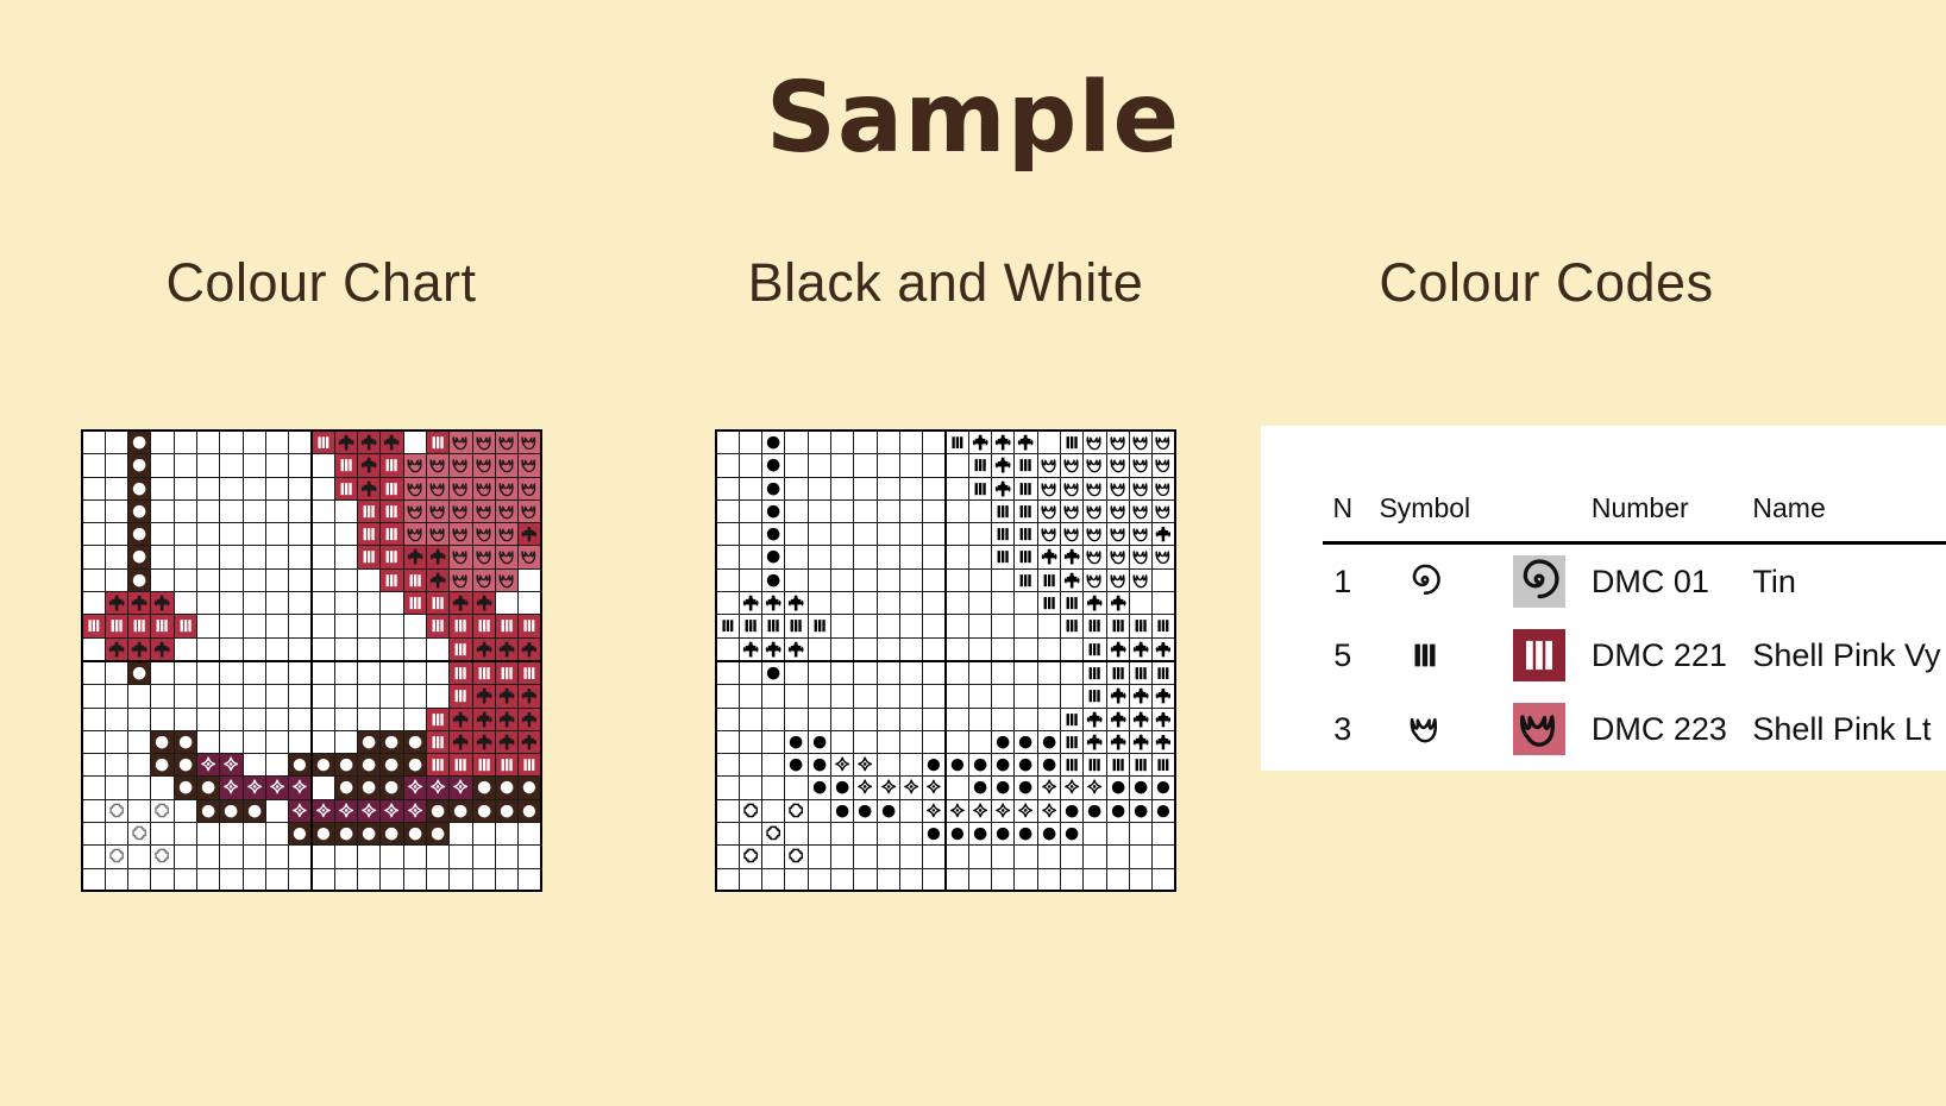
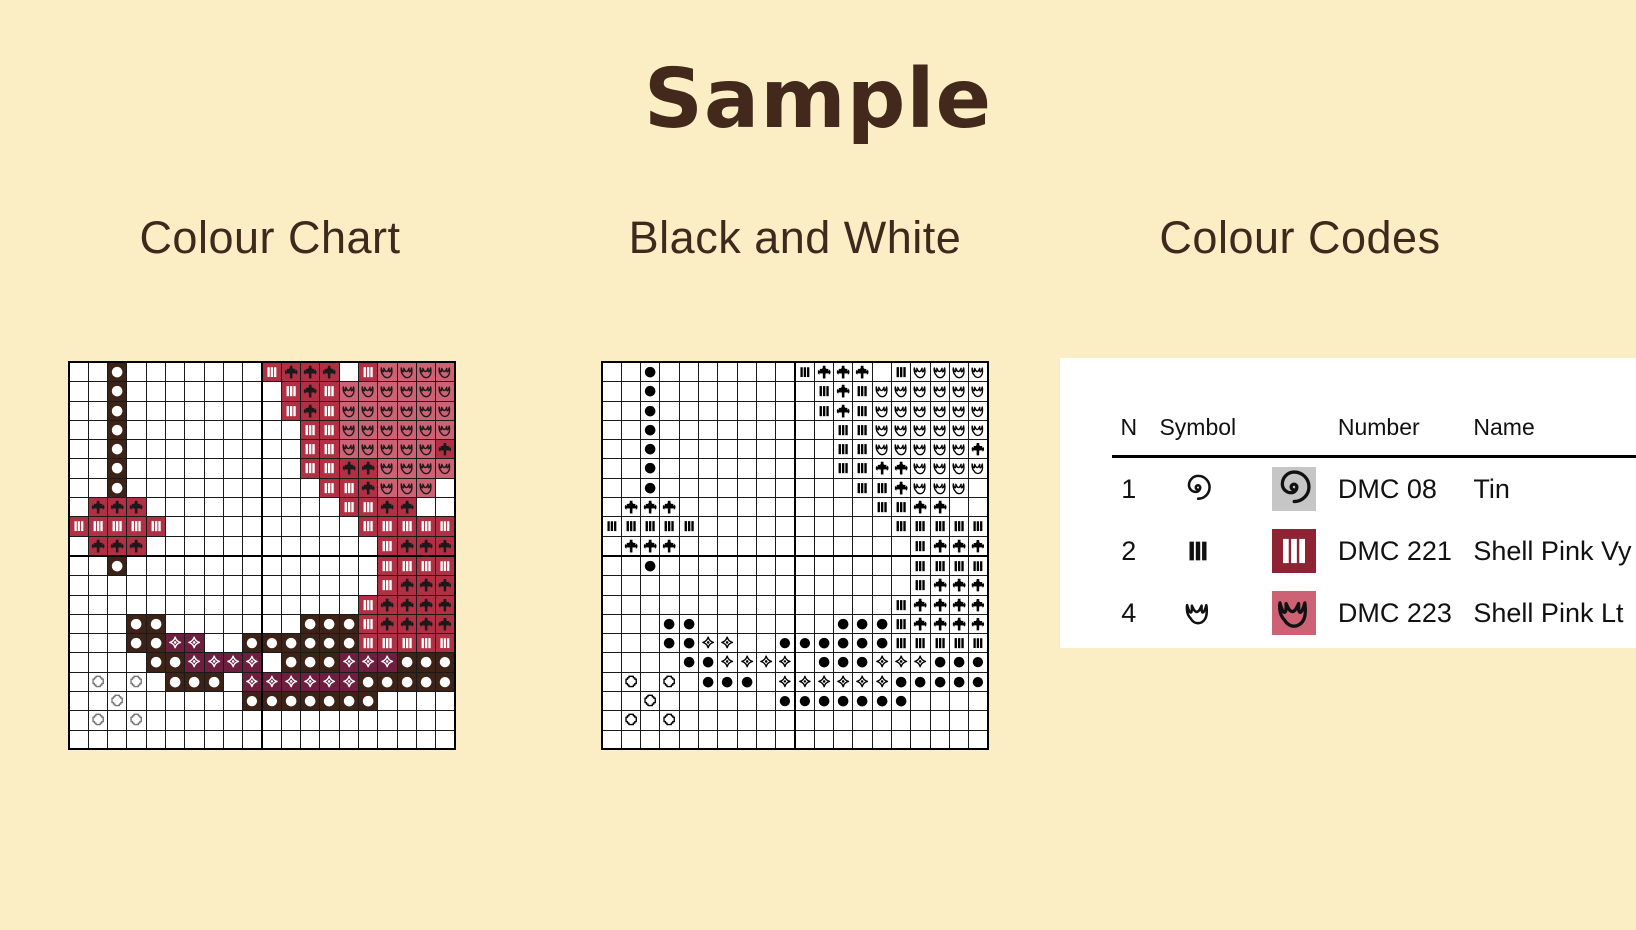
  Sample
  Colour Chart
  Black and White
  Colour Codes
  N	Symbol		Number	Name
- 1			DMC 01	Tin
+ 1			DMC 08	Tin
- 5			DMC 221	Shell Pink Vy
+ 2			DMC 221	Shell Pink Vy
- 3			DMC 223	Shell Pink Lt
+ 4			DMC 223	Shell Pink Lt
